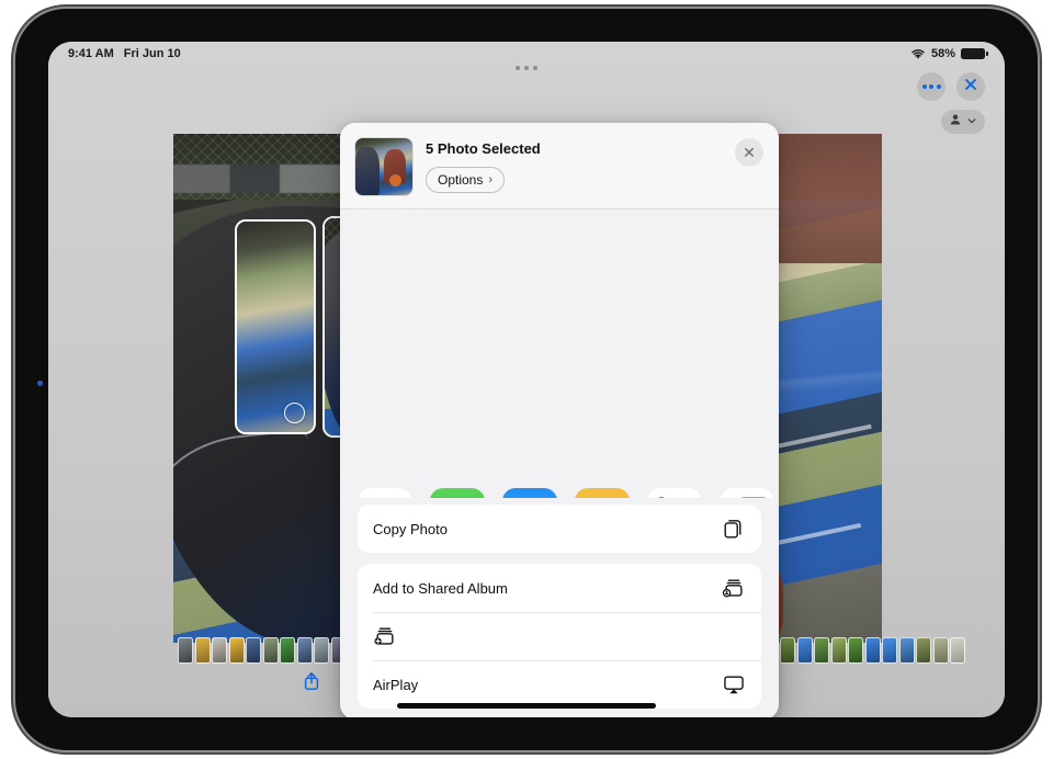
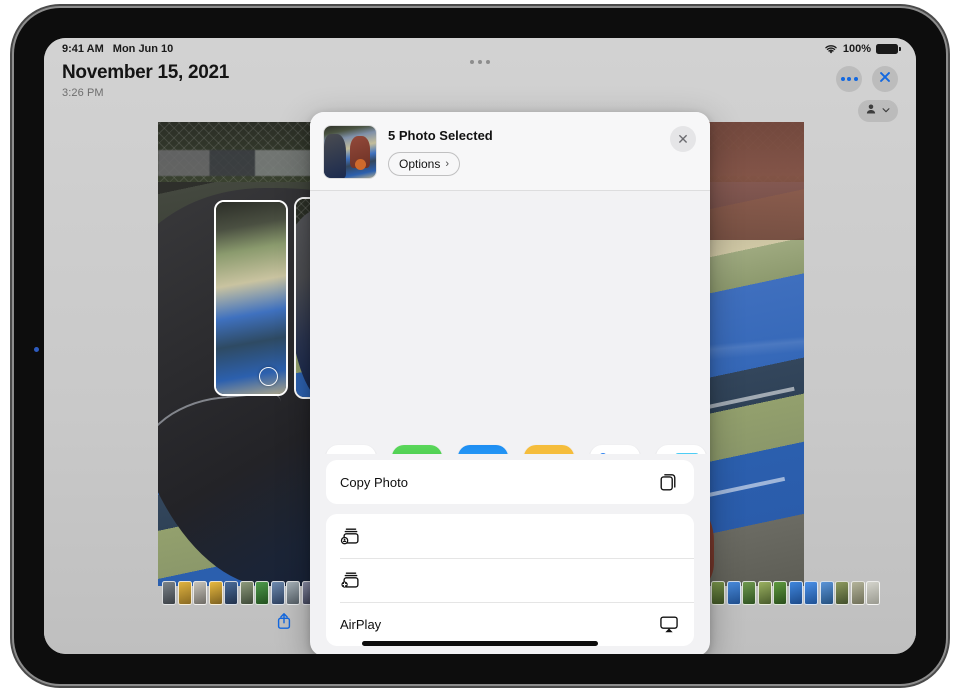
  9:41 AM
- Fri Jun 10
+ Mon Jun 10
- 58%
+ 100%
+ November 15, 2021
+ 3:26 PM
  5 Photo Selected
  Options
  ›
  ✕
  Copy Photo
- Add to Shared Album
  AirPlay
